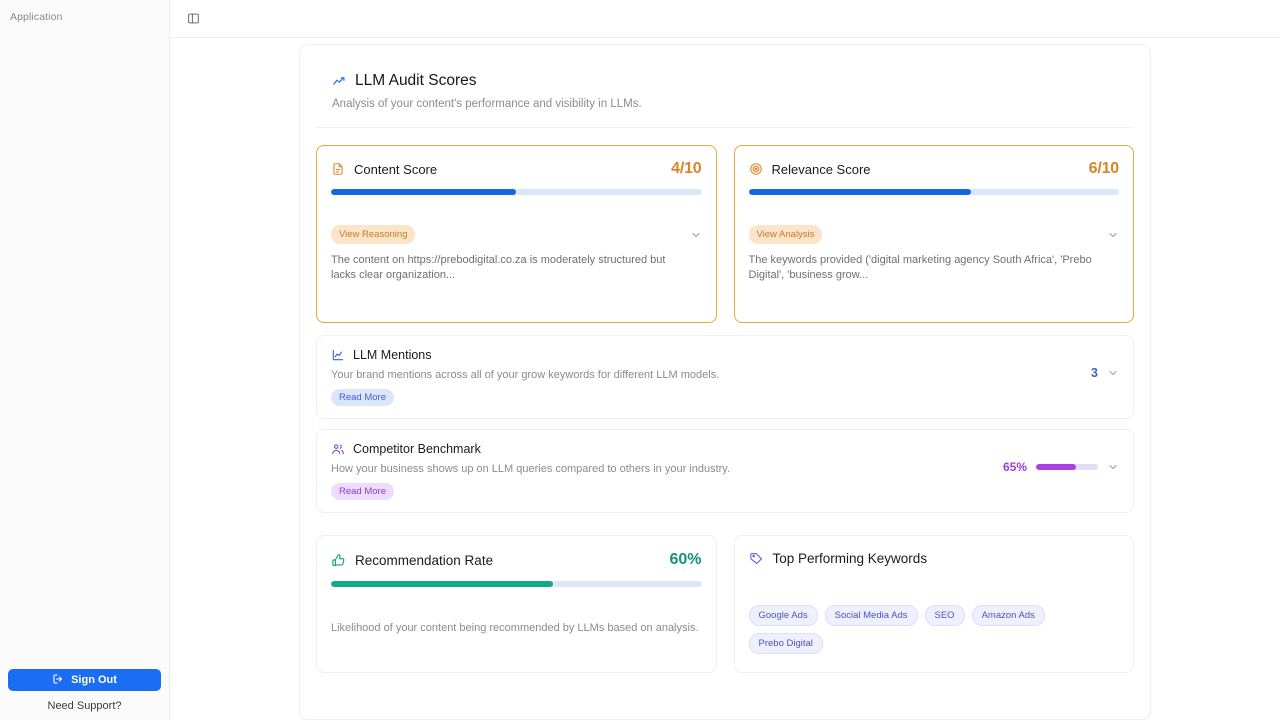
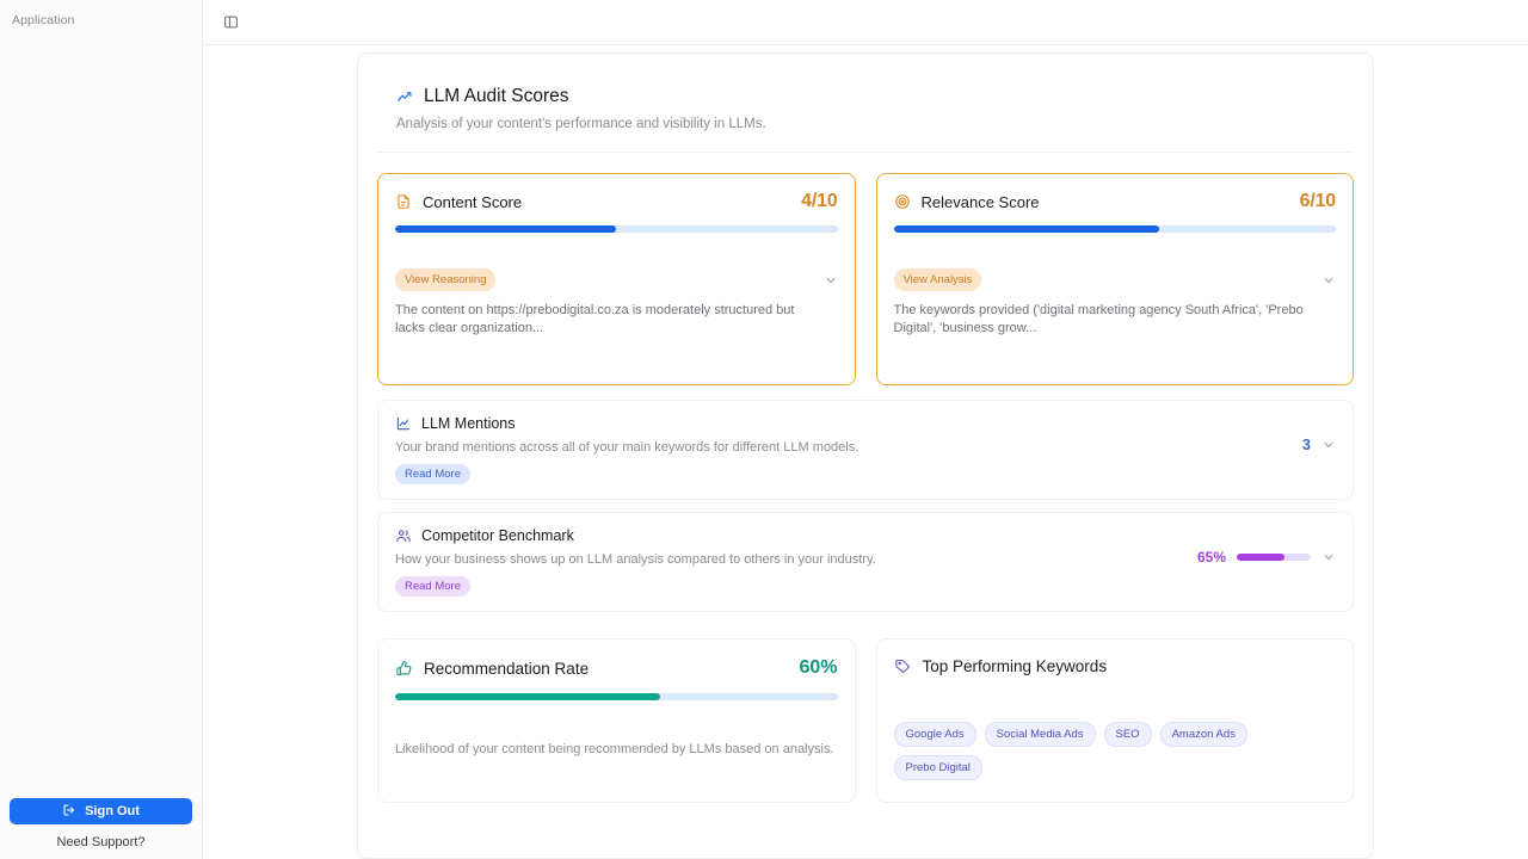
  Application
  Sign Out
  Need Support?
  LLM Audit Scores
  Analysis of your content's performance and visibility in LLMs.
  Content Score
  4/10
  View Reasoning
  The content on https://prebodigital.co.za is moderately structured but lacks clear organization...
  Relevance Score
  6/10
  View Analysis
  The keywords provided ('digital marketing agency South Africa', 'Prebo Digital', 'business grow...
  LLM Mentions
- Your brand mentions across all of your grow keywords for different LLM models.
+ Your brand mentions across all of your main keywords for different LLM models.
  Read More
  3
  Competitor Benchmark
- How your business shows up on LLM queries compared to others in your industry.
+ How your business shows up on LLM analysis compared to others in your industry.
  Read More
  65%
  Recommendation Rate
  60%
  Likelihood of your content being recommended by LLMs based on analysis.
  Top Performing Keywords
  Google Ads
  Social Media Ads
  SEO
  Amazon Ads
  Prebo Digital
